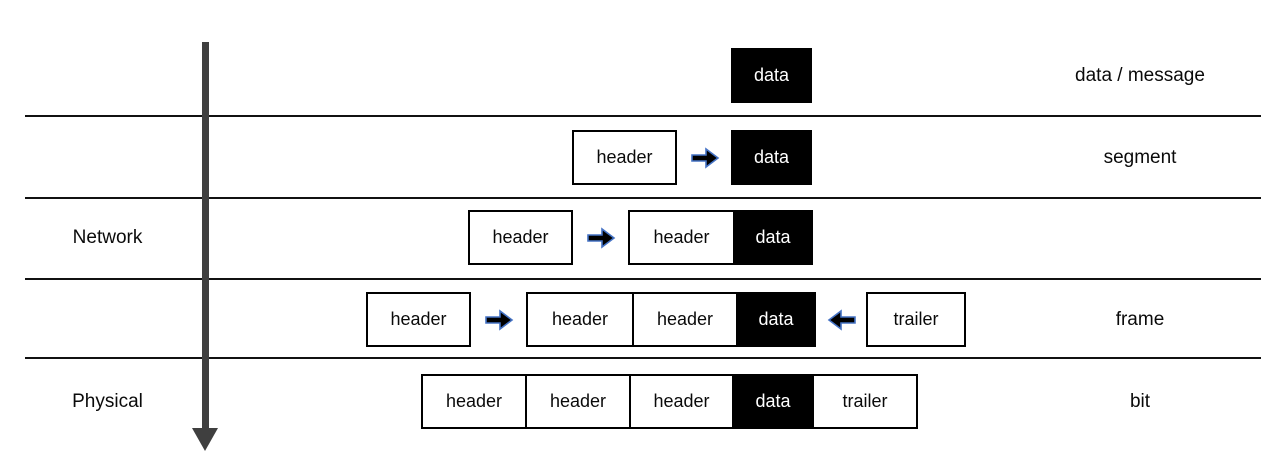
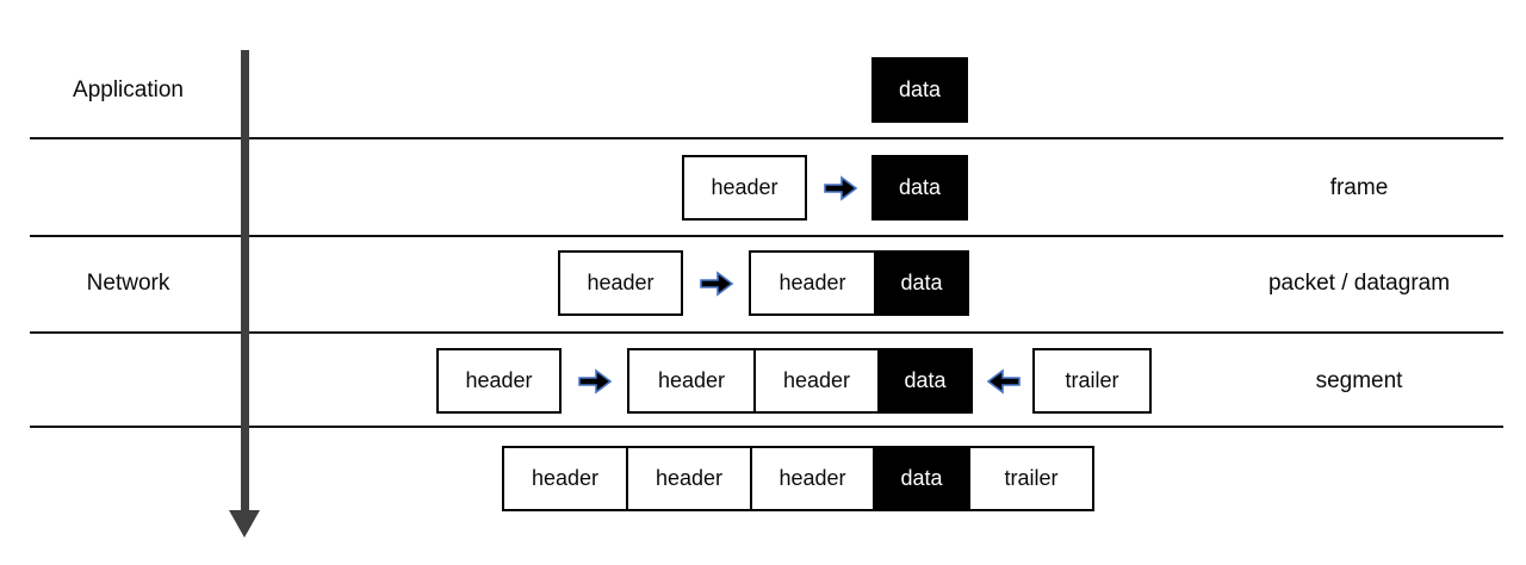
+ Application
  Network
- Physical
- data / message
- segment
+ frame
+ packet / datagram
- frame
+ segment
- bit
  data
  header
  data
  header
  header
  data
  header
  header
  header
  data
  trailer
  header
  header
  header
  data
  trailer
